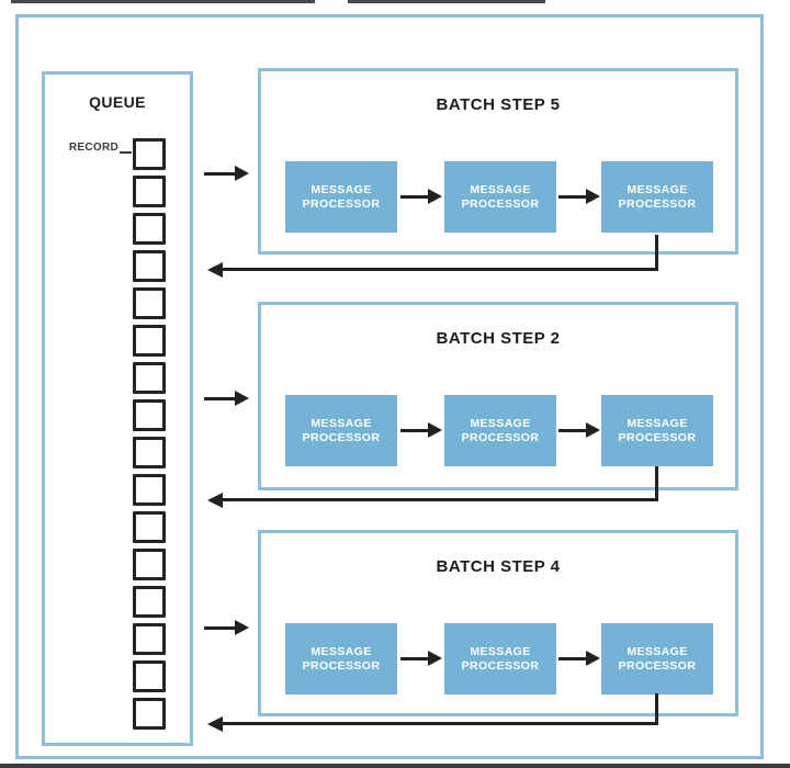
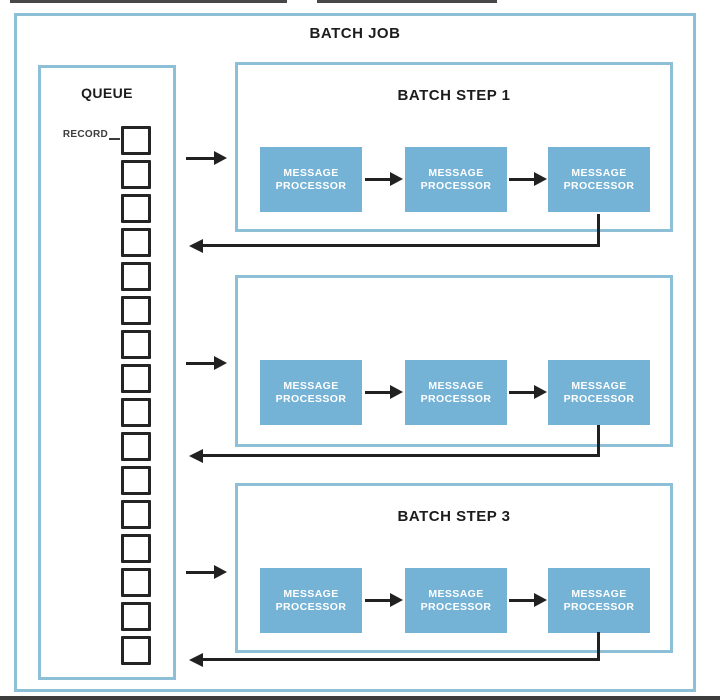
+ BATCH JOB
  QUEUE
  RECORD
- BATCH STEP 5
+ BATCH STEP 1
  MESSAGE
  PROCESSOR
  MESSAGE
  PROCESSOR
  MESSAGE
  PROCESSOR
- BATCH STEP 2
  MESSAGE
  PROCESSOR
  MESSAGE
  PROCESSOR
  MESSAGE
  PROCESSOR
- BATCH STEP 4
+ BATCH STEP 3
  MESSAGE
  PROCESSOR
  MESSAGE
  PROCESSOR
  MESSAGE
  PROCESSOR
